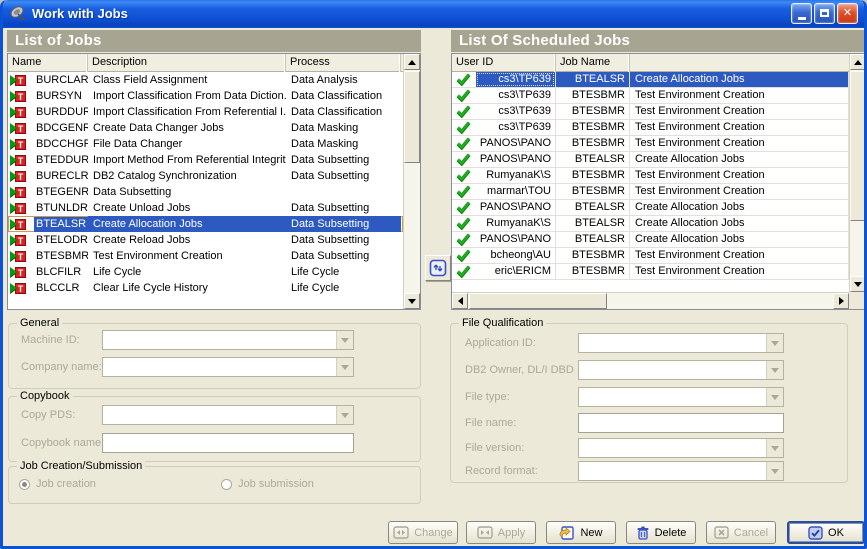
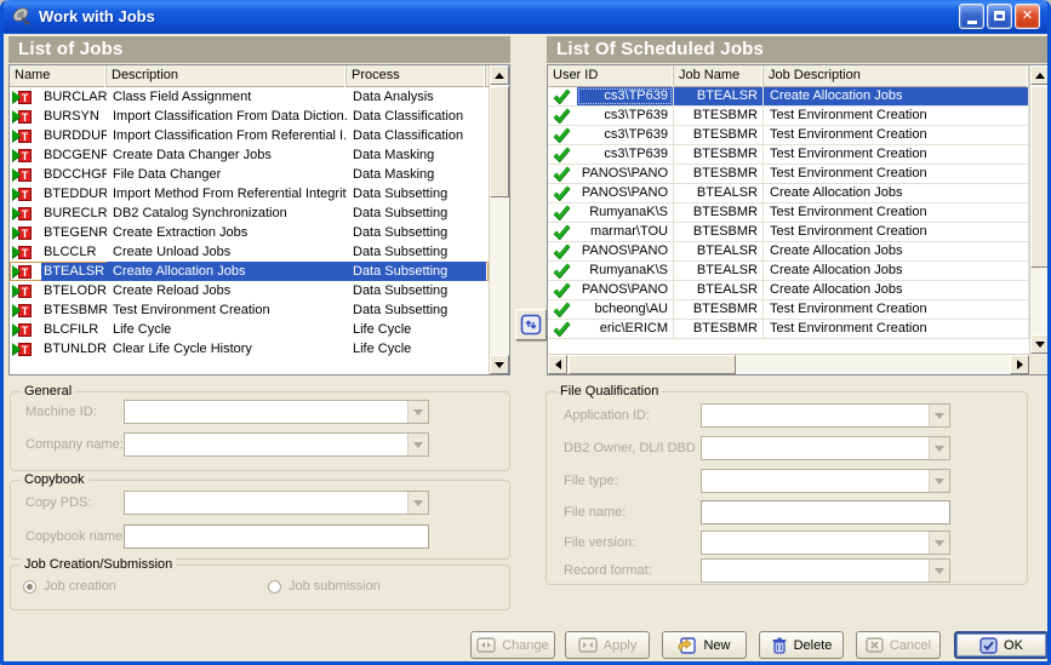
  Work with Jobs
  ✕
  List of Jobs
  Name
  Description
  Process
  T
  BURCLAR
  Class Field Assignment
  Data Analysis
  T
  BURSYN
  Import Classification From Data Diction.
  Data Classification
  T
  BURDDUR
  Import Classification From Referential I.
  Data Classification
  T
  BDCGENR
  Create Data Changer Jobs
  Data Masking
  T
  BDCCHGR
  File Data Changer
  Data Masking
  T
  BTEDDUR
  Import Method From Referential Integrit
  Data Subsetting
  T
  BURECLR
  DB2 Catalog Synchronization
  Data Subsetting
  T
  BTEGENR
+ Create Extraction Jobs
  Data Subsetting
  T
- BTUNLDR
+ BLCCLR
  Create Unload Jobs
  Data Subsetting
  T
  BTEALSR
  Create Allocation Jobs
  Data Subsetting
  T
  BTELODR
  Create Reload Jobs
  Data Subsetting
  T
  BTESBMR
  Test Environment Creation
  Data Subsetting
  T
  BLCFILR
  Life Cycle
  Life Cycle
  T
- BLCCLR
+ BTUNLDR
  Clear Life Cycle History
  Life Cycle
  List Of Scheduled Jobs
  User ID
  Job Name
+ Job Description
  cs3\TP639
  BTEALSR
  Create Allocation Jobs
  cs3\TP639
  BTESBMR
  Test Environment Creation
  cs3\TP639
  BTESBMR
  Test Environment Creation
  cs3\TP639
  BTESBMR
  Test Environment Creation
  PANOS\PANO
  BTESBMR
  Test Environment Creation
  PANOS\PANO
  BTEALSR
  Create Allocation Jobs
  RumyanaK\S
  BTESBMR
  Test Environment Creation
  marmar\TOU
  BTESBMR
  Test Environment Creation
  PANOS\PANO
  BTEALSR
  Create Allocation Jobs
  RumyanaK\S
  BTEALSR
  Create Allocation Jobs
  PANOS\PANO
  BTEALSR
  Create Allocation Jobs
  bcheong\AU
  BTESBMR
  Test Environment Creation
  eric\ERICM
  BTESBMR
  Test Environment Creation
  General
  Machine ID:
  Company name:
  Copybook
  Copy PDS:
  Copybook name:
  Job Creation/Submission
  Job creation
  Job submission
  File Qualification
  Application ID:
  DB2 Owner, DL/I DBD
  File type:
  File name:
  File version:
  Record format:
  Change
  Apply
  New
  Delete
  Cancel
  OK
